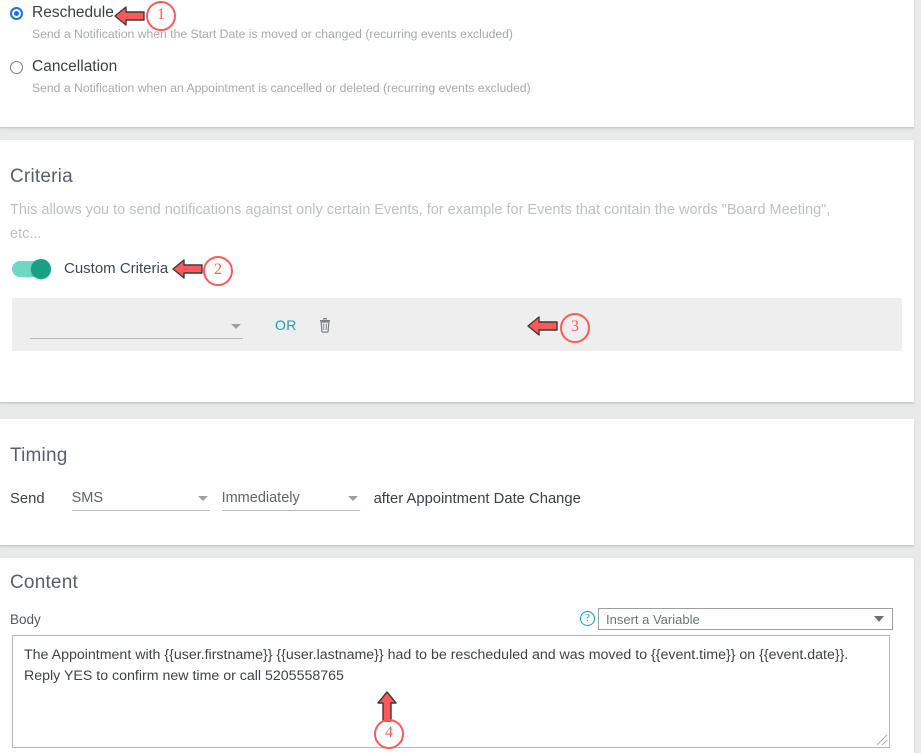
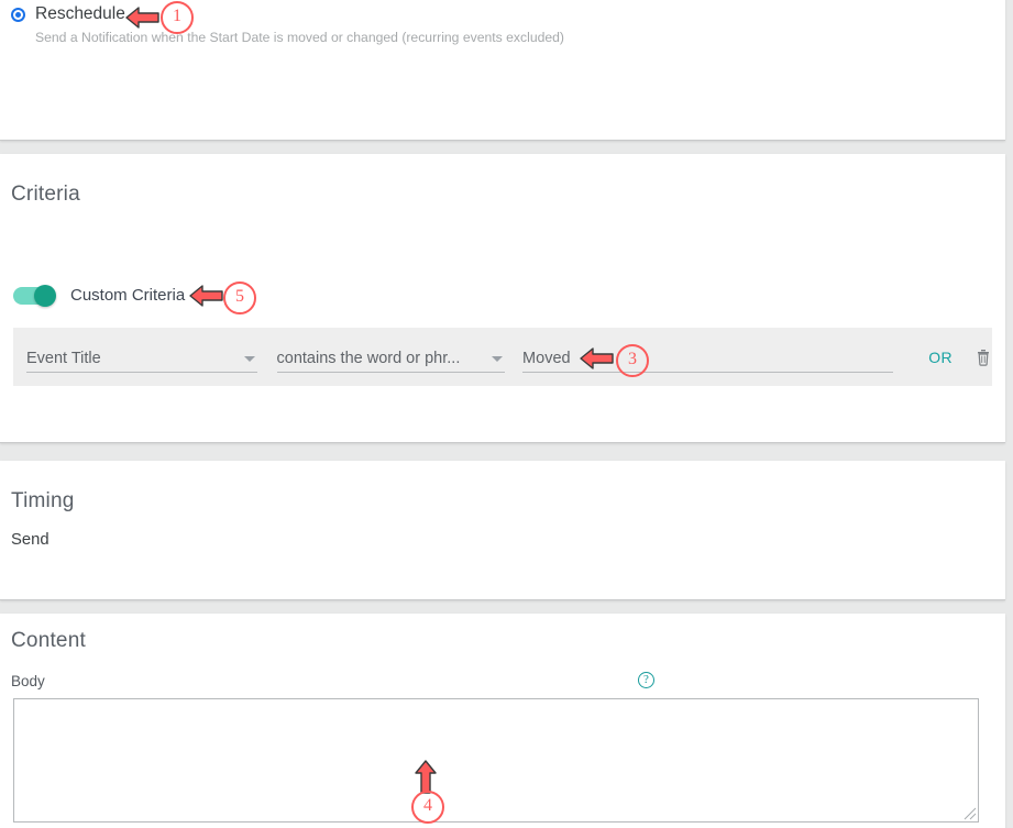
  Reschedule
  Send a Notification when the Start Date is moved or changed (recurring events excluded)
- Cancellation
- Send a Notification when an Appointment is cancelled or deleted (recurring events excluded)
  Criteria
- This allows you to send notifications against only certain Events, for example for Events that contain the words "Board Meeting", etc...
  Custom Criteria
+ Event Title
+ contains the word or phr...
+ Moved
  OR
  Timing
  Send
- SMS
- Immediately
- after Appointment Date Change
  Content
  Body
  ?
- Insert a Variable
- The Appointment with {{user.firstname}} {{user.lastname}} had to be rescheduled and was moved to {{event.time}} on {{event.date}}. Reply YES to confirm new time or call 5205558765
  1
- 2
+ 5
  3
  4
